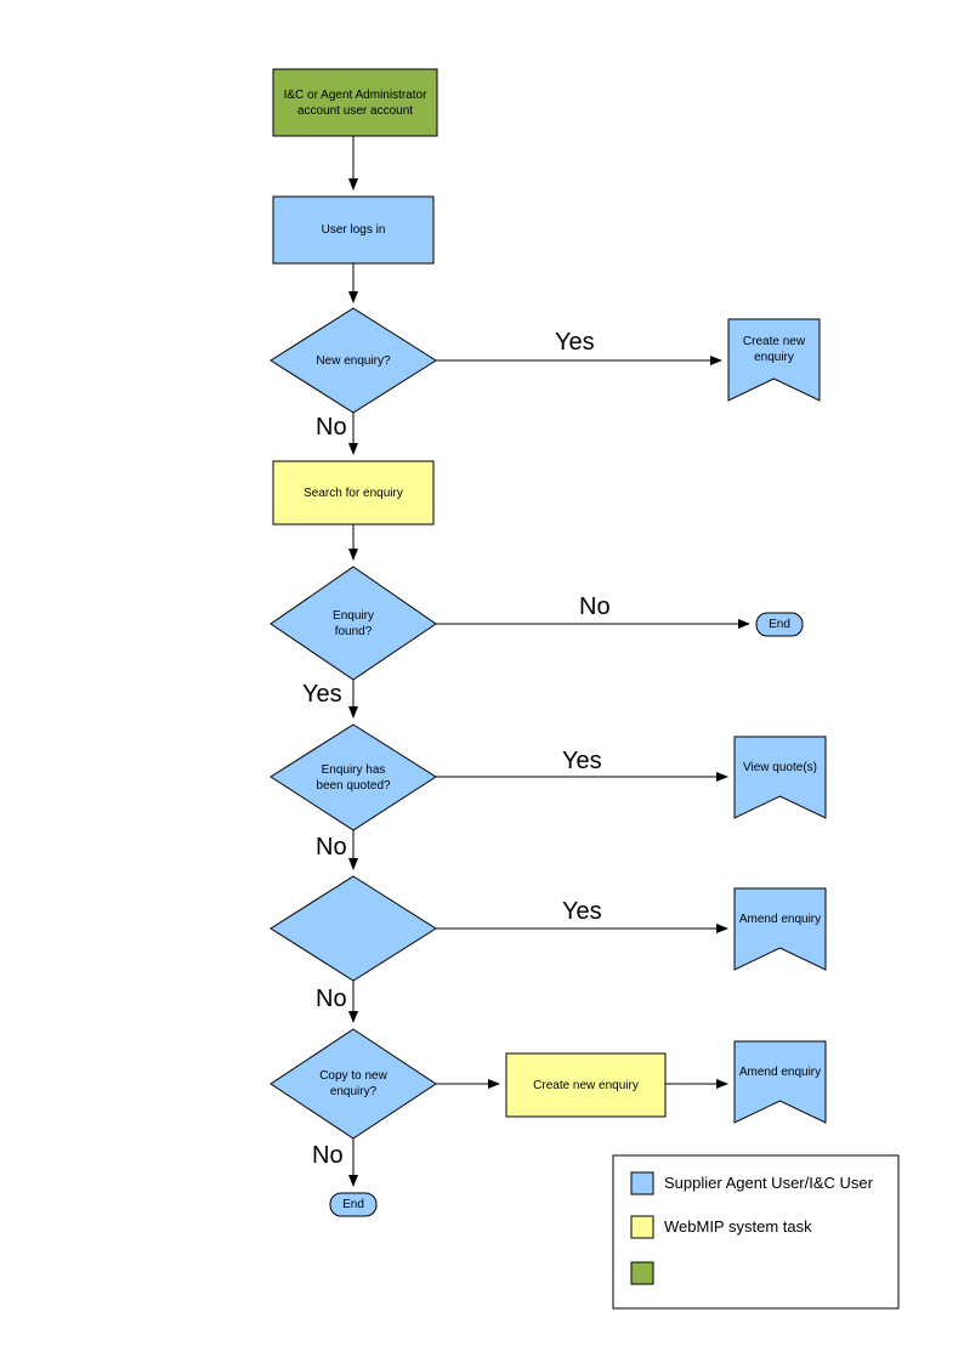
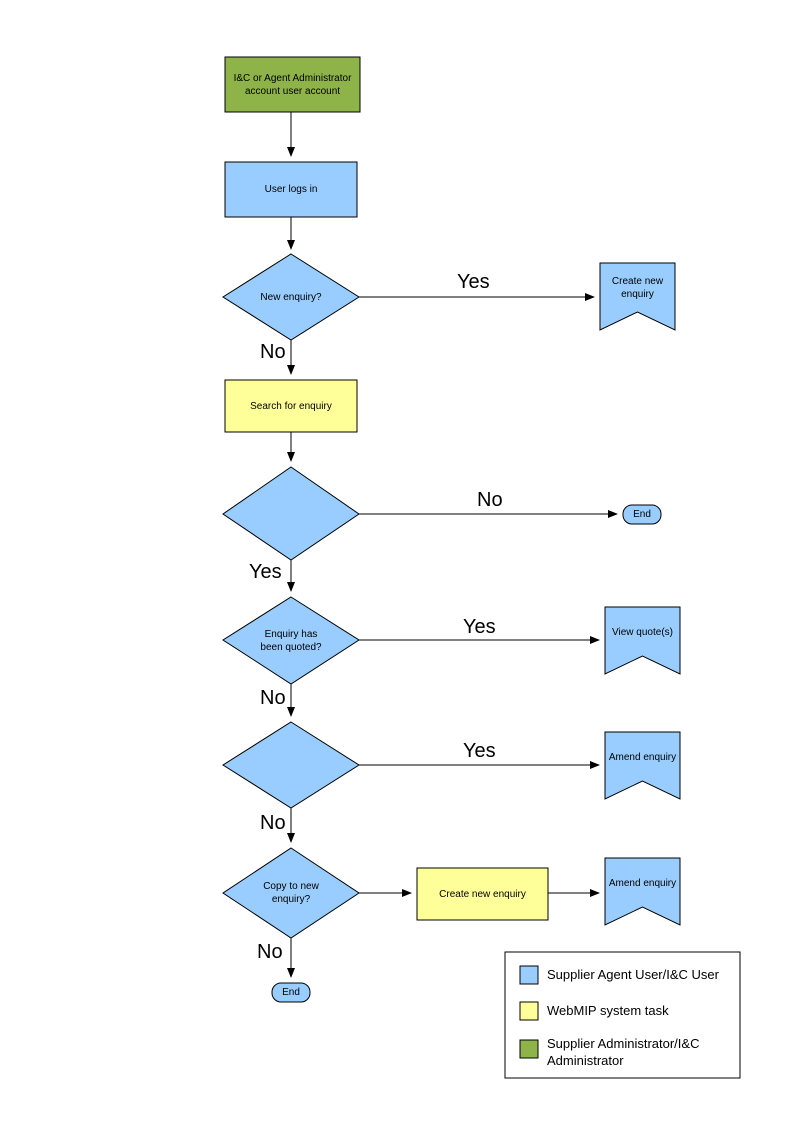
  I&C or Agent Administrator account user account
  User logs in
  New enquiry?
  Create new enquiry
  Search for enquiry
- Enquiry found?
  End
  Enquiry has been quoted?
  View quote(s)
  Amend enquiry
  Copy to new enquiry?
  Create new enquiry
  Amend enquiry
  End
  Yes
  No
  No
  Yes
  Yes
  No
  Yes
  No
  No
  Supplier Agent User/I&C User
  WebMIP system task
+ Supplier Administrator/I&C Administrator
